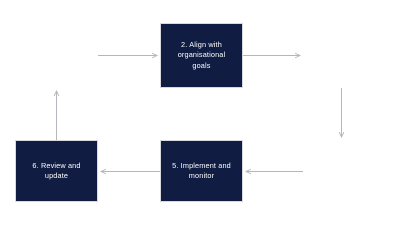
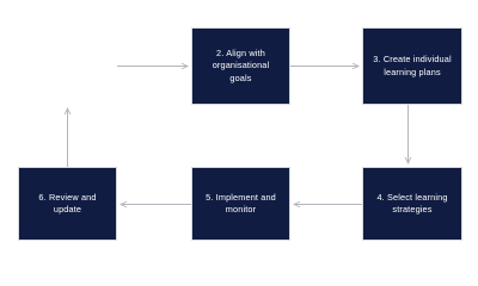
  2. Align with
  organisational
  goals
+ 3. Create individual
+ learning plans
+ 4. Select learning
+ strategies
  5. Implement and
  monitor
  6. Review and
  update
